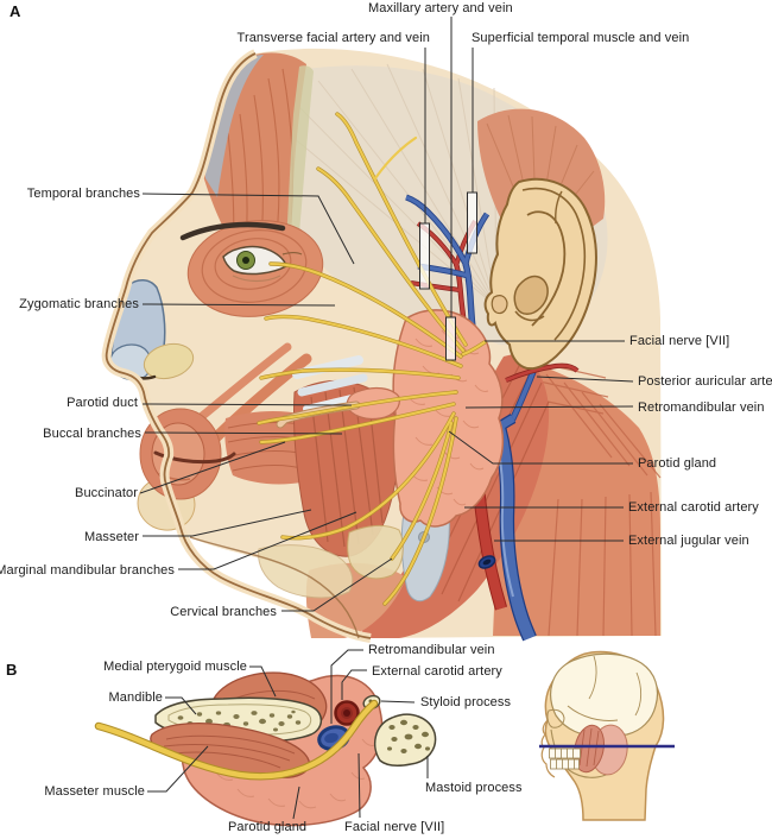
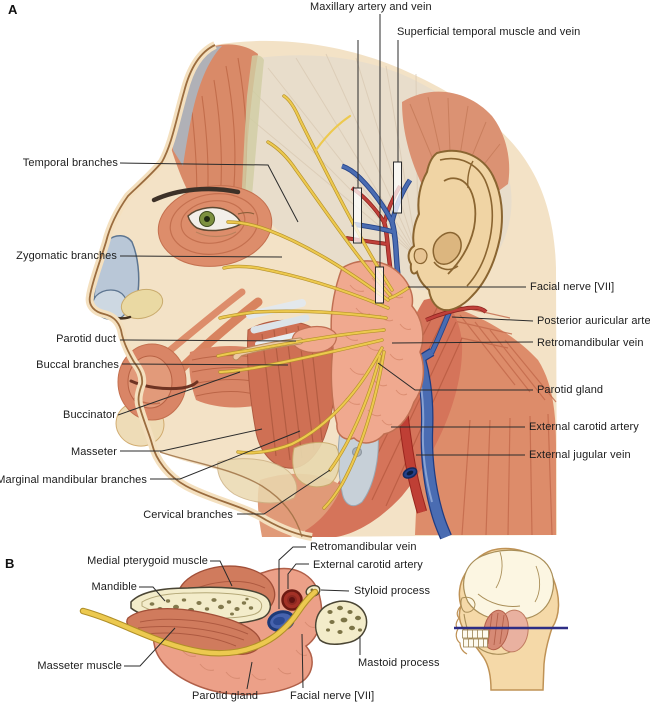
  A
  B
  Maxillary artery and vein
- Transverse facial artery and vein
  Superficial temporal muscle and vein
  Temporal branches
  Zygomatic branches
  Parotid duct
  Buccal branches
  Buccinator
  Masseter
  Marginal mandibular branches
  Cervical branches
  Facial nerve [VII]
  Posterior auricular arte
  Retromandibular vein
  Parotid gland
  External carotid artery
  External jugular vein
  Medial pterygoid muscle
  Mandible
  Masseter muscle
  Parotid gland
  Retromandibular vein
  External carotid artery
  Styloid process
  Mastoid process
  Facial nerve [VII]
